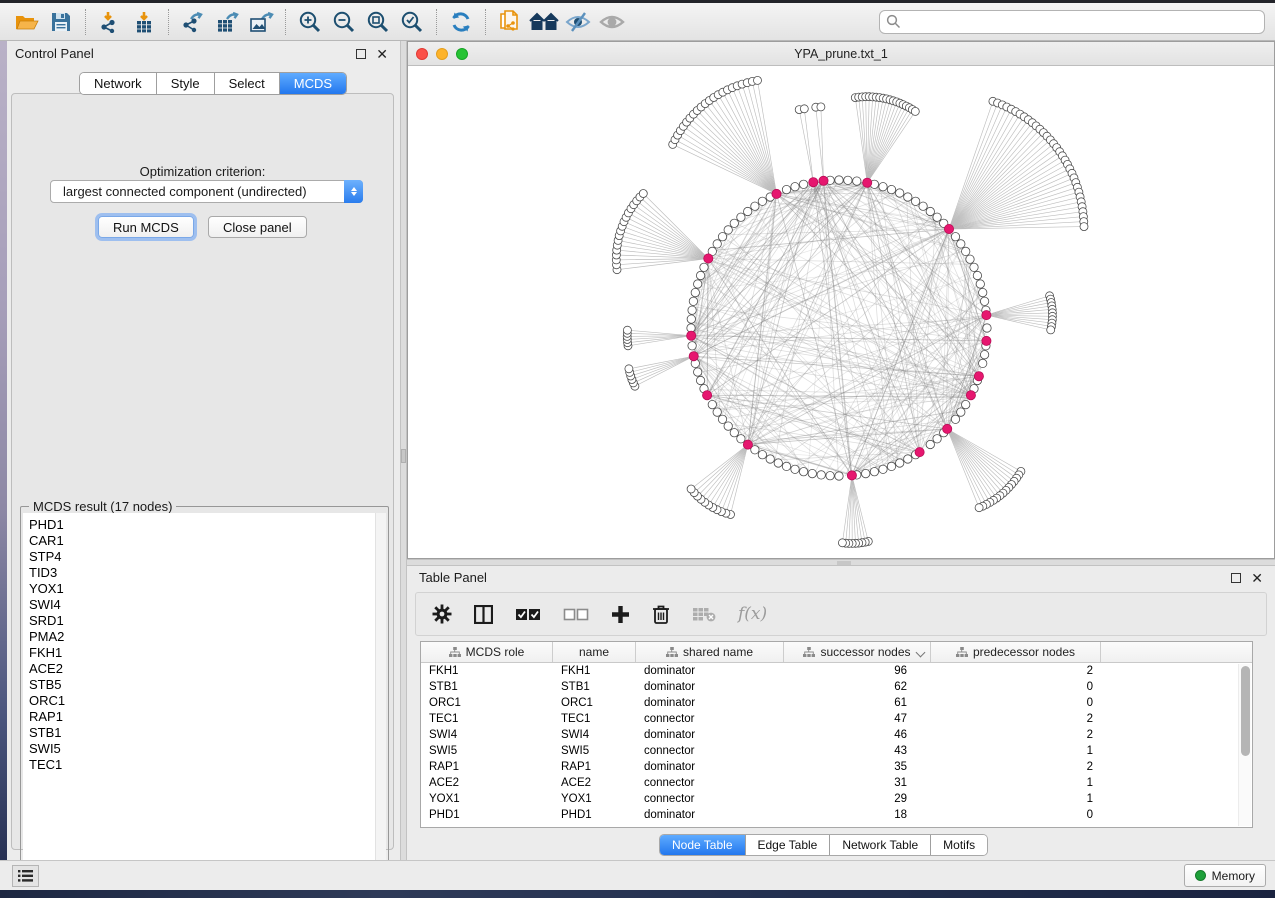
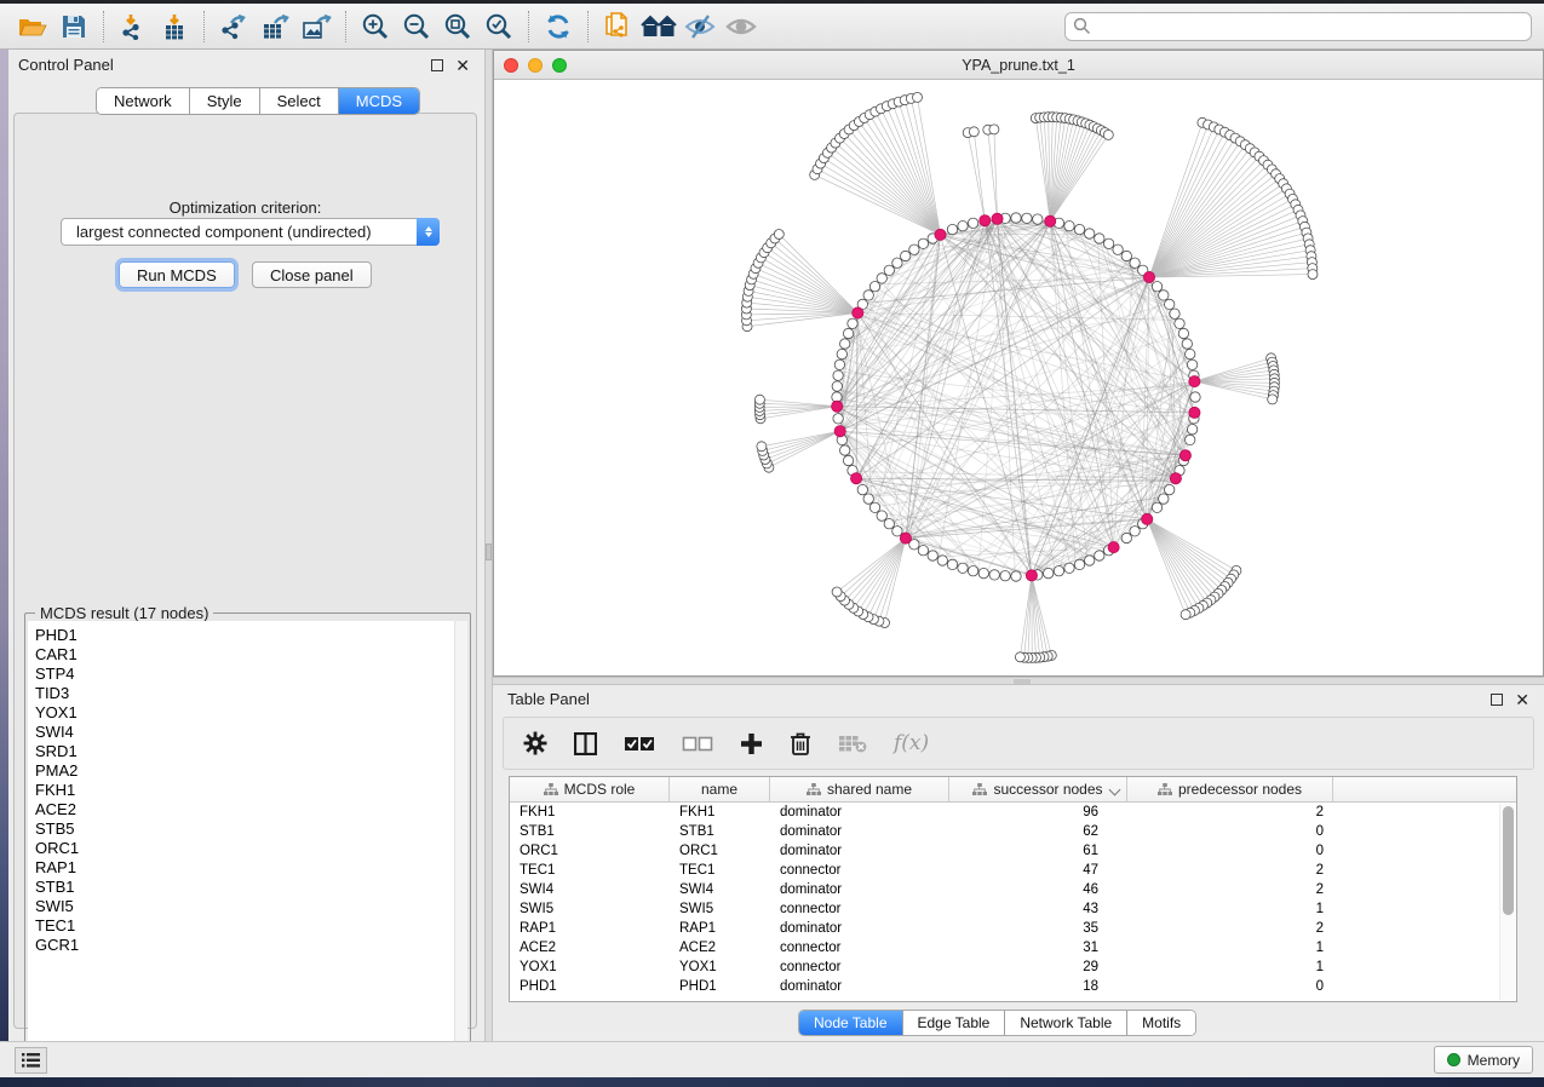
  Control Panel
  ✕
  Network
  Style
  Select
  MCDS
  Optimization criterion:
  largest connected component (undirected)
  Run MCDS
  Close panel
  MCDS result (17 nodes)
  PHD1
  CAR1
  STP4
  TID3
  YOX1
  SWI4
  SRD1
  PMA2
  FKH1
  ACE2
  STB5
  ORC1
  RAP1
  STB1
  SWI5
  TEC1
+ GCR1
  YPA_prune.txt_1
  Table Panel
  ✕
  f(x)
  MCDS role
  name
  shared name
  successor nodes
  predecessor nodes
  FKH1
  FKH1
  dominator
  96
  2
  STB1
  STB1
  dominator
  62
  0
  ORC1
  ORC1
  dominator
  61
  0
  TEC1
  TEC1
  connector
  47
  2
  SWI4
  SWI4
  dominator
  46
  2
  SWI5
  SWI5
  connector
  43
  1
  RAP1
  RAP1
  dominator
  35
  2
  ACE2
  ACE2
  connector
  31
  1
  YOX1
  YOX1
  connector
  29
  1
  PHD1
  PHD1
  dominator
  18
  0
  Node Table
  Edge Table
  Network Table
  Motifs
  Memory
